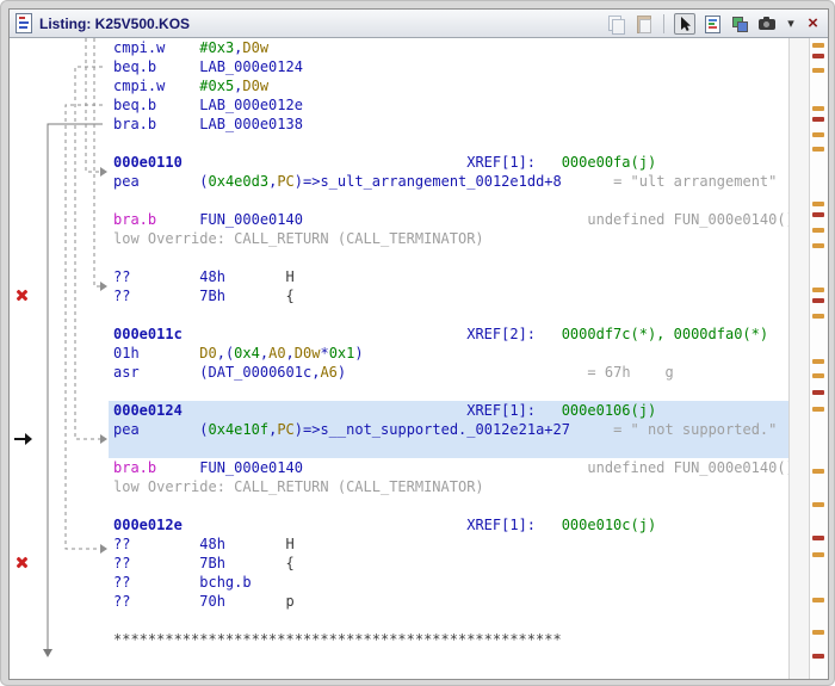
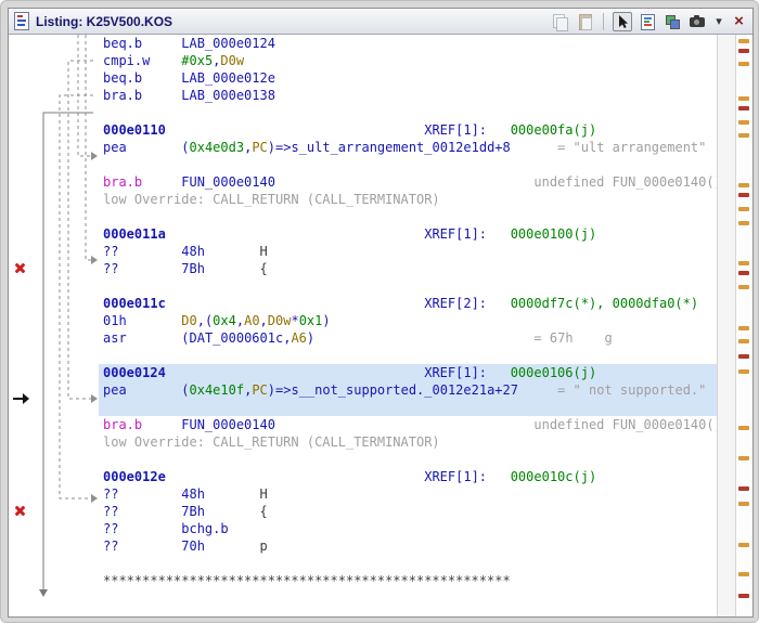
  Listing: K25V500.KOS
  ▾
  ×
- cmpi.w #0x3,D0w
  beq.b LAB_000e0124
  cmpi.w #0x5,D0w
  beq.b LAB_000e012e
  bra.b LAB_000e0138
  000e0110 XREF[1]: 000e00fa(j)
  pea (0x4e0d3,PC)=>s_ult_arrangement_0012e1dd+8 = "ult arrangement"
  bra.b FUN_000e0140 undefined FUN_000e0140(
  low Override: CALL_RETURN (CALL_TERMINATOR)
+ 000e011a XREF[1]: 000e0100(j)
  ?? 48h H
  ?? 7Bh {
  000e011c XREF[2]: 0000df7c(*), 0000dfa0(*)
  01h D0,(0x4,A0,D0w*0x1)
  asr (DAT_0000601c,A6) = 67h g
  000e0124 XREF[1]: 000e0106(j)
  pea (0x4e10f,PC)=>s__not_supported._0012e21a+27 = " not supported."
  bra.b FUN_000e0140 undefined FUN_000e0140(
  low Override: CALL_RETURN (CALL_TERMINATOR)
  000e012e XREF[1]: 000e010c(j)
  ?? 48h H
  ?? 7Bh {
  ?? bchg.b
  ?? 70h p
  ****************************************************
